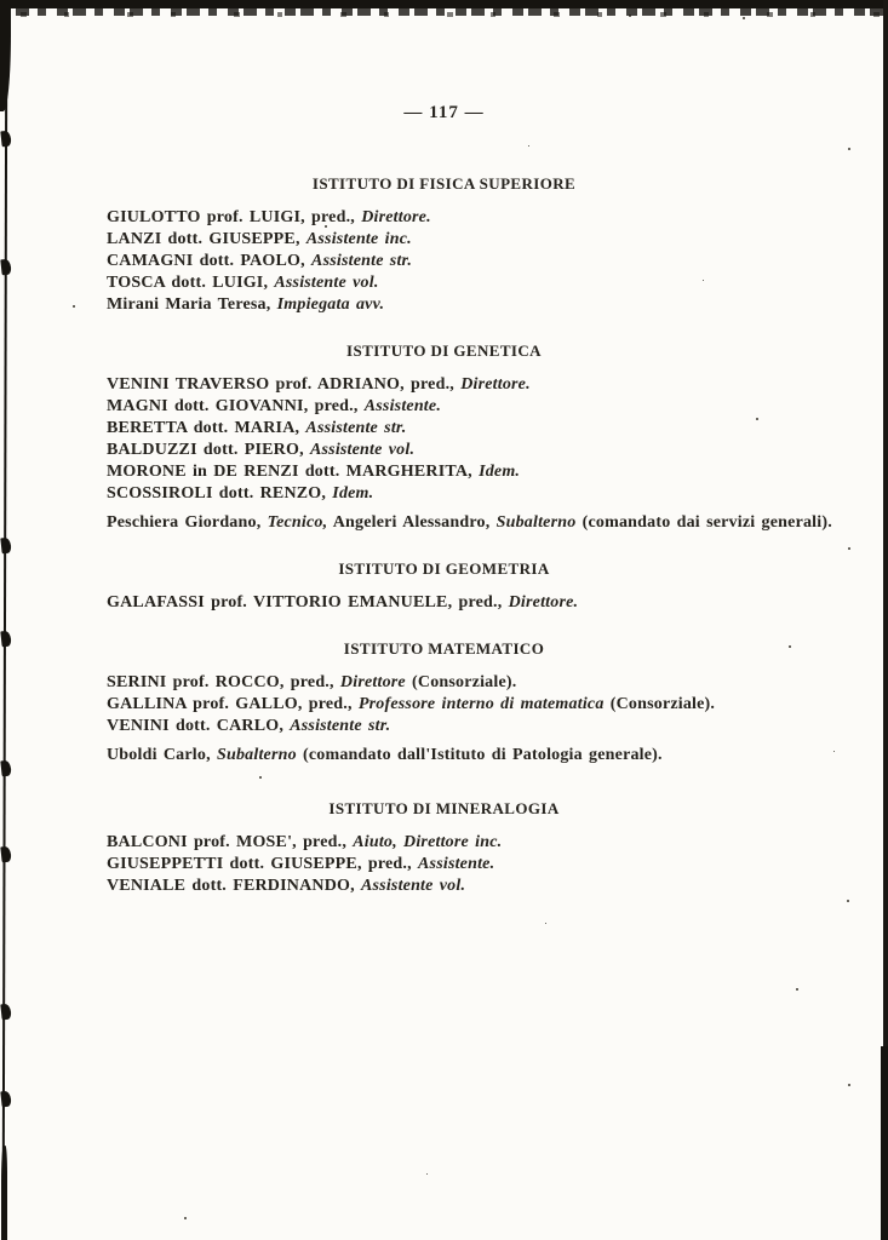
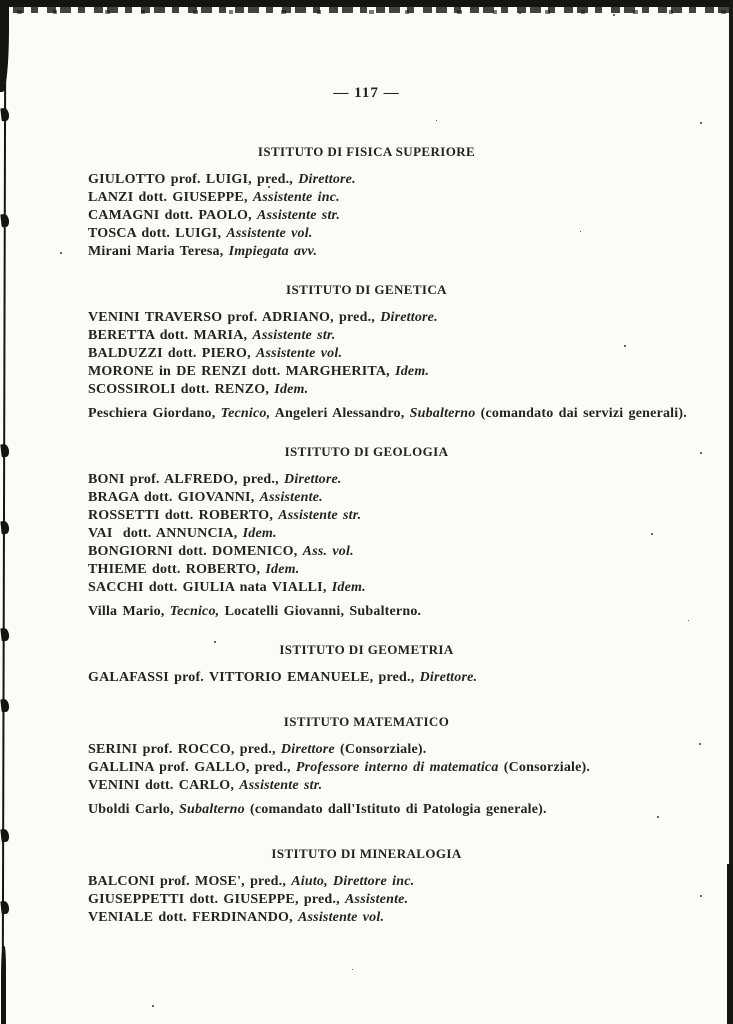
  — 117 —
  ISTITUTO DI FISICA SUPERIORE
  GIULOTTO prof. LUIGI, pred., Direttore.
  LANZI dott. GIUSEPPE, Assistente inc.
  CAMAGNI dott. PAOLO, Assistente str.
  TOSCA dott. LUIGI, Assistente vol.
  Mirani Maria Teresa, Impiegata avv.
  ISTITUTO DI GENETICA
  VENINI TRAVERSO prof. ADRIANO, pred., Direttore.
- MAGNI dott. GIOVANNI, pred., Assistente.
  BERETTA dott. MARIA, Assistente str.
  BALDUZZI dott. PIERO, Assistente vol.
  MORONE in DE RENZI dott. MARGHERITA, Idem.
  SCOSSIROLI dott. RENZO, Idem.
  Peschiera Giordano, Tecnico, Angeleri Alessandro, Subalterno (comandato dai servizi generali).
+ ISTITUTO DI GEOLOGIA
+ BONI prof. ALFREDO, pred., Direttore.
+ BRAGA dott. GIOVANNI, Assistente.
+ ROSSETTI dott. ROBERTO, Assistente str.
+ VAI dott. ANNUNCIA, Idem.
+ BONGIORNI dott. DOMENICO, Ass. vol.
+ THIEME dott. ROBERTO, Idem.
+ SACCHI dott. GIULIA nata VIALLI, Idem.
+ Villa Mario, Tecnico, Locatelli Giovanni, Subalterno.
  ISTITUTO DI GEOMETRIA
  GALAFASSI prof. VITTORIO EMANUELE, pred., Direttore.
  ISTITUTO MATEMATICO
  SERINI prof. ROCCO, pred., Direttore (Consorziale).
  GALLINA prof. GALLO, pred., Professore interno di matematica (Consorziale).
  VENINI dott. CARLO, Assistente str.
  Uboldi Carlo, Subalterno (comandato dall'Istituto di Patologia generale).
  ISTITUTO DI MINERALOGIA
  BALCONI prof. MOSE', pred., Aiuto, Direttore inc.
  GIUSEPPETTI dott. GIUSEPPE, pred., Assistente.
  VENIALE dott. FERDINANDO, Assistente vol.
